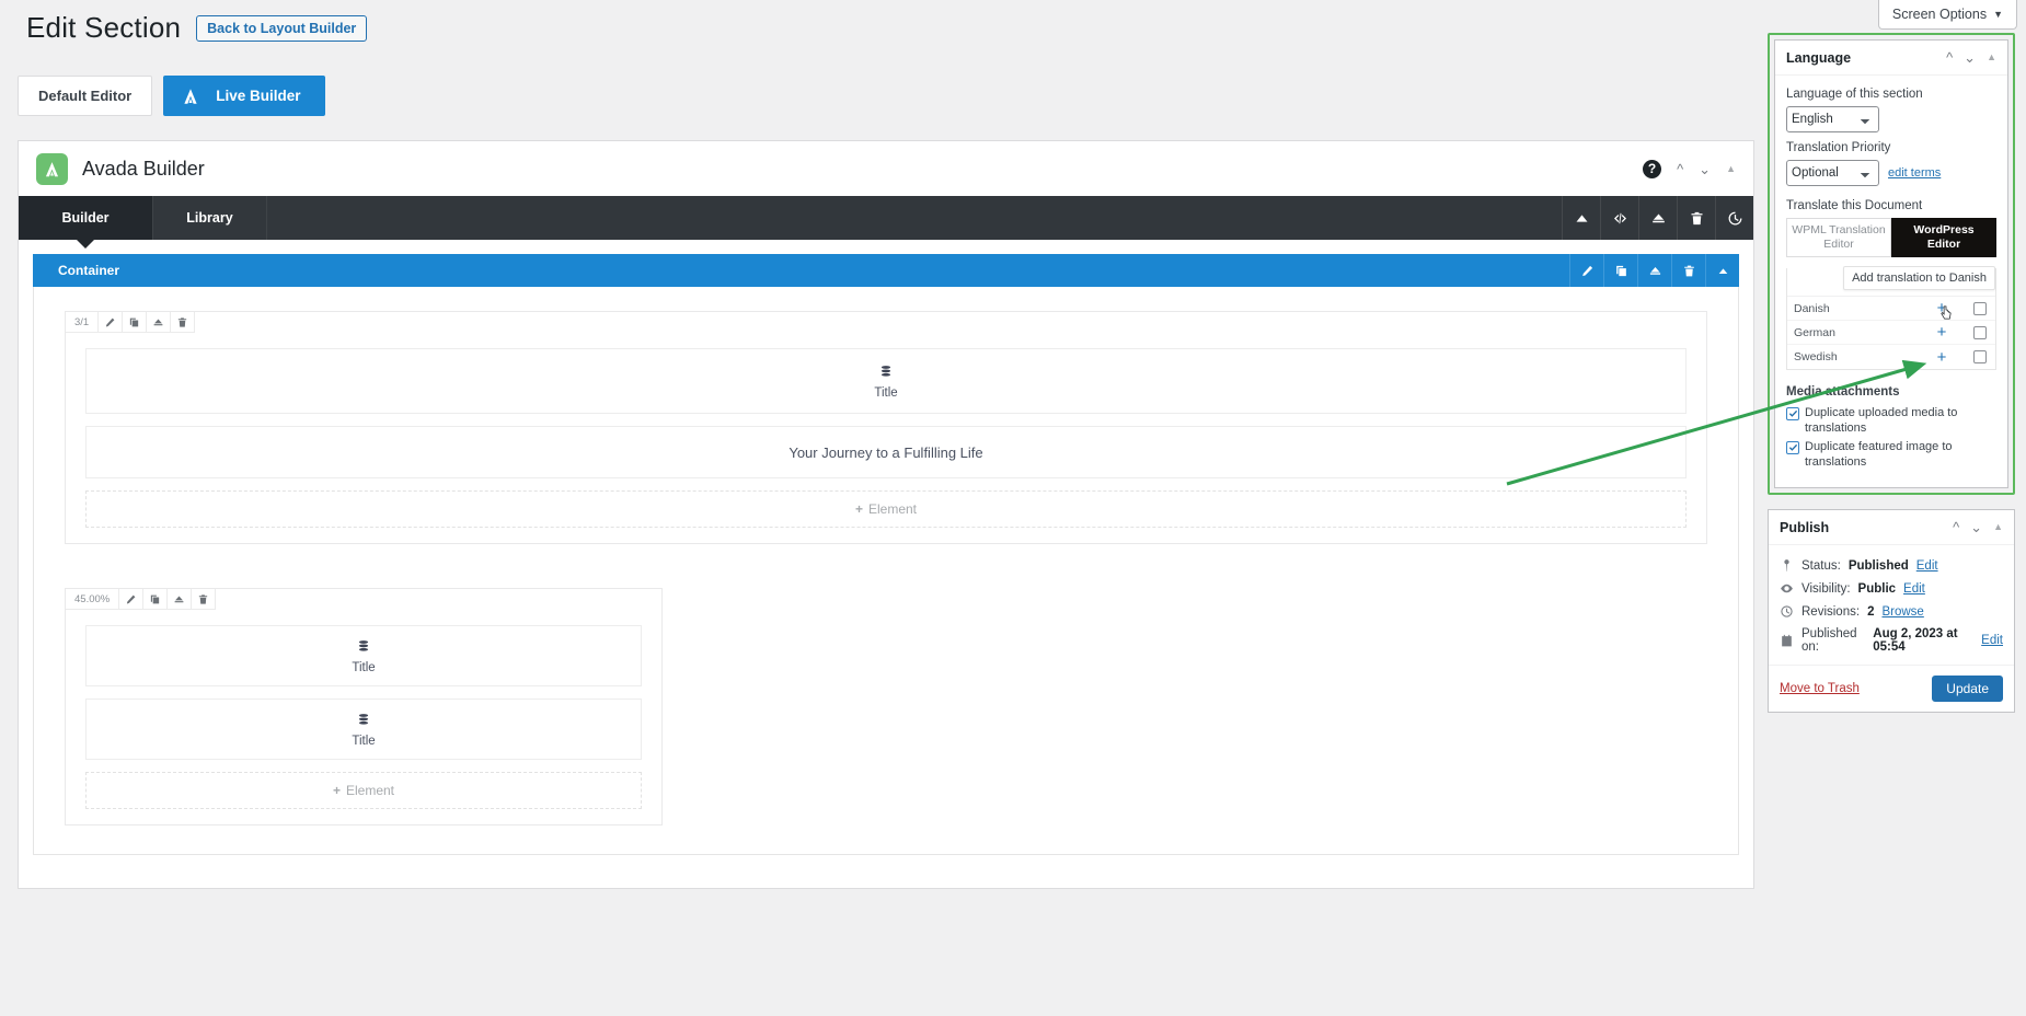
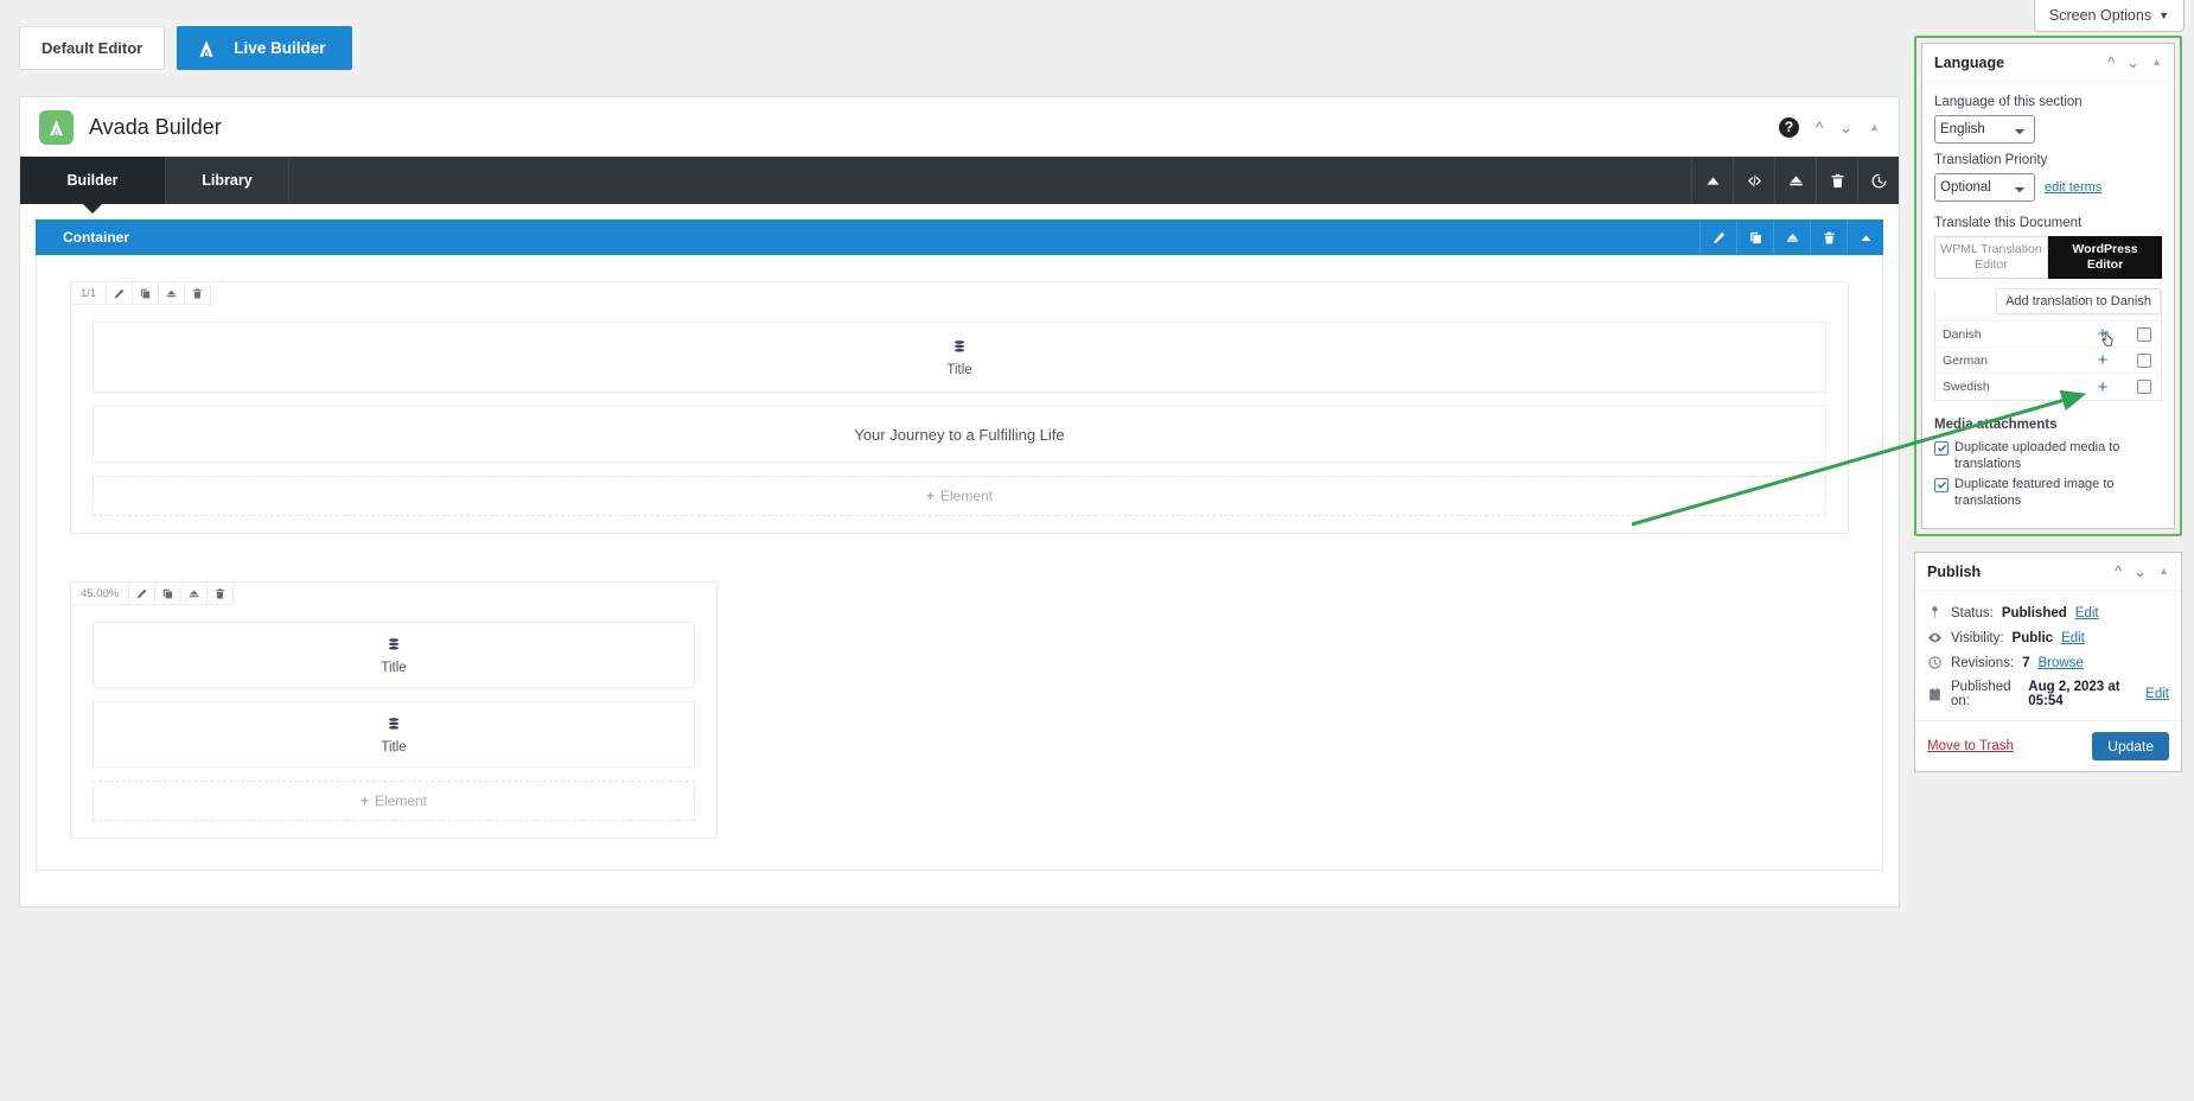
  Screen Options
  ▼
- Edit Section
- Back to Layout Builder
  Default Editor
  Live Builder
  Avada Builder
  ?
  ^
  ⌄
  ▲
  Builder
  Library
  Container
- 3/1
+ 1/1
  Title
  Your Journey to a Fulfilling Life
  +
  Element
  45.00%
  Title
  Title
  +
  Element
  Language
  ^
  ⌄
  ▲
  Language of this section
  English
  Translation Priority
  Optional
  edit terms
  Translate this Document
  WPML Translation Editor
  WordPress Editor
  Add translation to Danish
  Danish
  +
  German
  +
  Swedish
  +
  Mediattachments
  Duplicate uploaded media to translations
  Duplicate featured image to translations
  Publish
  ^
  ⌄
  ▲
  Status:
  Published
  Edit
  Visibility:
  Public
  Edit
  Revisions:
- 2
+ 7
  Browse
  Published on:
  Aug 2, 2023 at 05:54
  Edit
  Move to Trash
  Update
